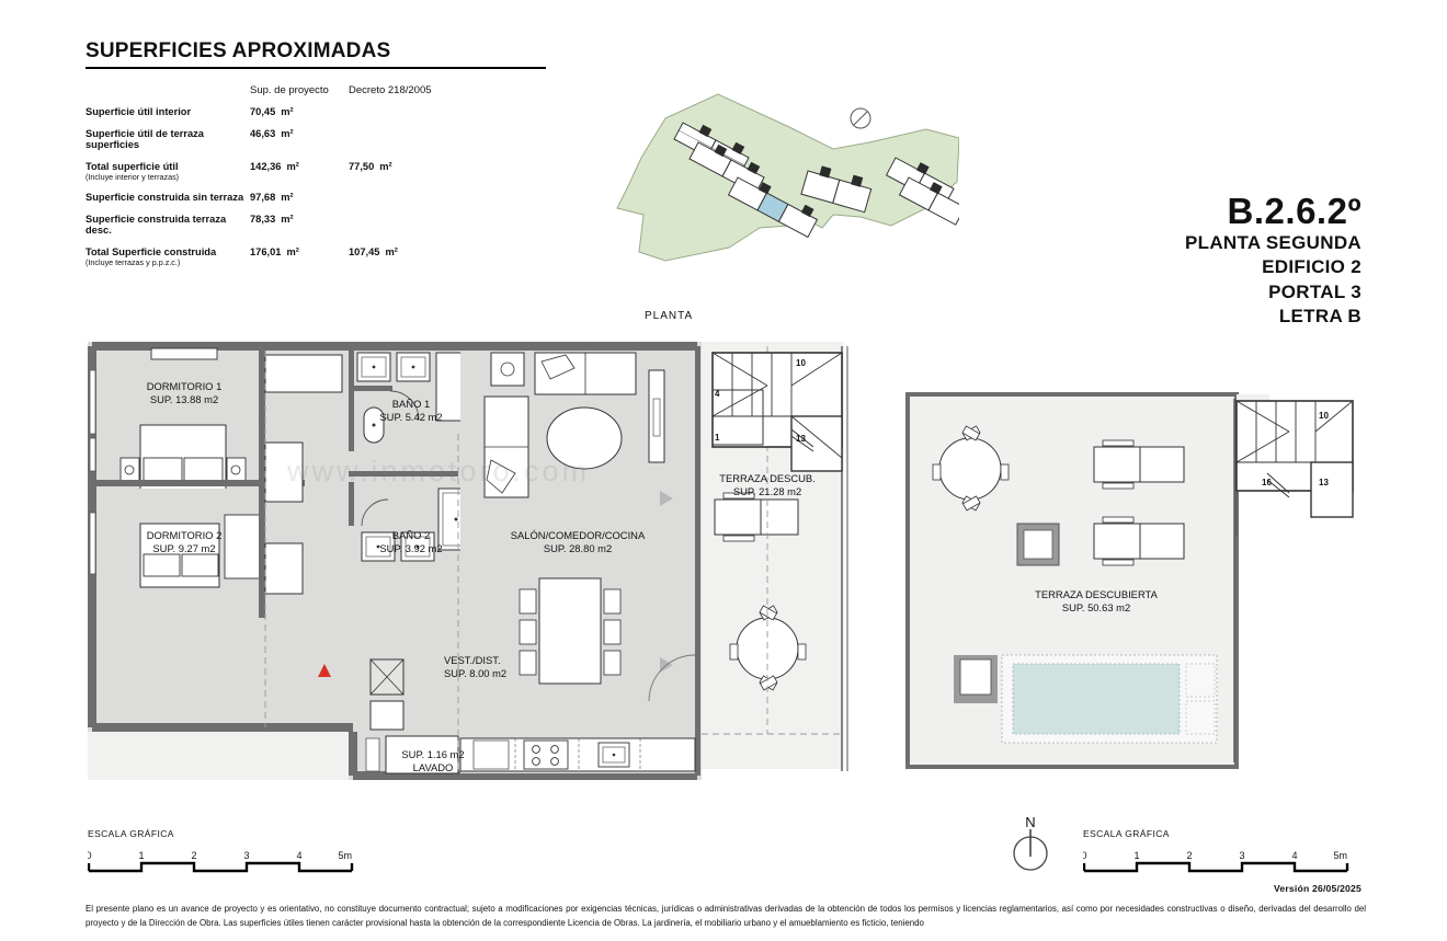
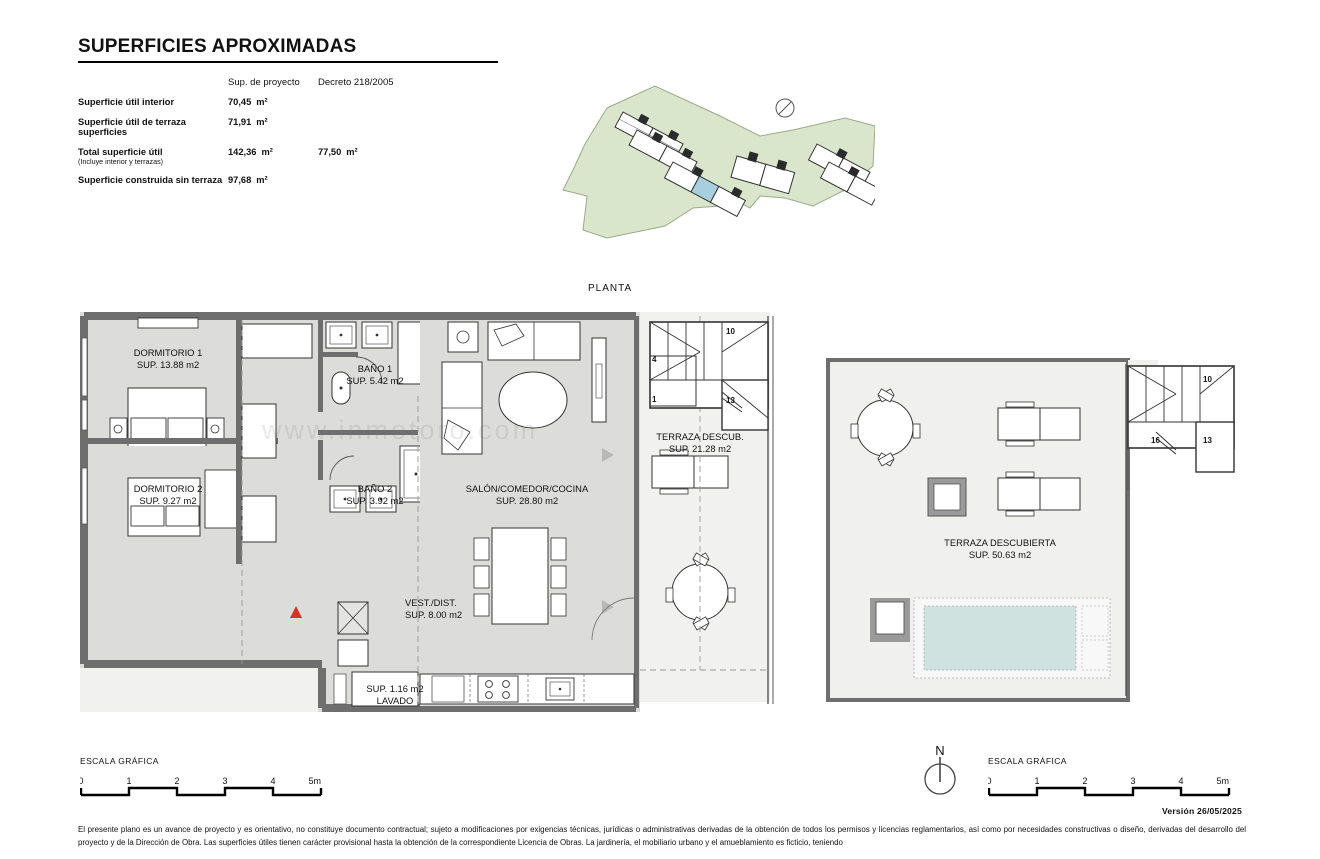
  SUPERFICIES APROXIMADAS
  Sup. de proyecto
  Decreto 218/2005
  Superficie útil interior
  70,45 m²
  Superficie útil de terraza superficies
- 46,63 m²
+ 71,91 m²
  Total superficie útil
  (Incluye interior y terrazas)
  142,36 m²
  77,50 m²
  Superficie construida sin terraza
  97,68 m²
- Superficie construida terraza desc.
- 78,33 m²
- Total Superficie construida
- (Incluye terrazas y p.p.z.c.)
- 176,01 m²
- 107,45 m²
- B.2.6.2º
- PLANTA SEGUNDA
- EDIFICIO 2
- PORTAL 3
- LETRA B
  PLANTA
  DORMITORIO 1
  SUP. 13.88 m2
  DORMITORIO 2
  SUP. 9.27 m2
  BAÑO 1
  SUP. 5.42 m2
  BAÑO 2
  SUP. 3.92 m2
  SALÓN/COMEDOR/COCINA
  SUP. 28.80 m2
  VEST./DIST.
  SUP. 8.00 m2
  SUP. 1.16 m2
  LAVADO
  TERRAZA DESCUB.
  SUP. 21.28 m2
  TERRAZA DESCUBIERTA
  SUP. 50.63 m2
  4
  1
  10
  13
  10
  13
  16
  www.inmotoro.com
  ESCALA GRÁFICA
  0
  1
  2
  3
  4
  5m
  N
  ESCALA GRÁFICA
  0
  1
  2
  3
  4
  5m
  Versión 26/05/2025
  El presente plano es un avance de proyecto y es orientativo, no constituye documento contractual; sujeto a modificaciones por exigencias técnicas, jurídicas o administrativas derivadas de la obtención de todos los permisos y licencias reglamentarios, así como por necesidades constructivas o diseño, derivadas del desarrollo del proyecto y de la Dirección de Obra. Las superficies útiles tienen carácter provisional hasta la obtención de la correspondiente Licencia de Obras. La jardinería, el mobiliario urbano y el amueblamiento es ficticio, teniendo
